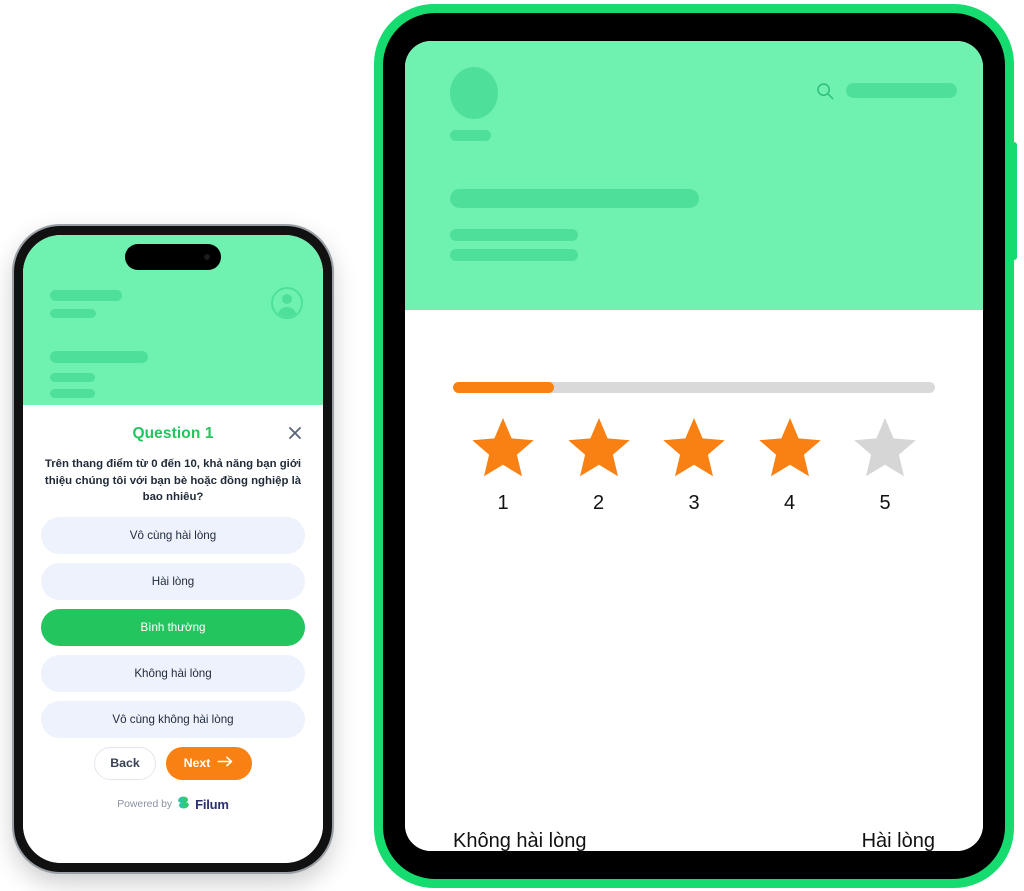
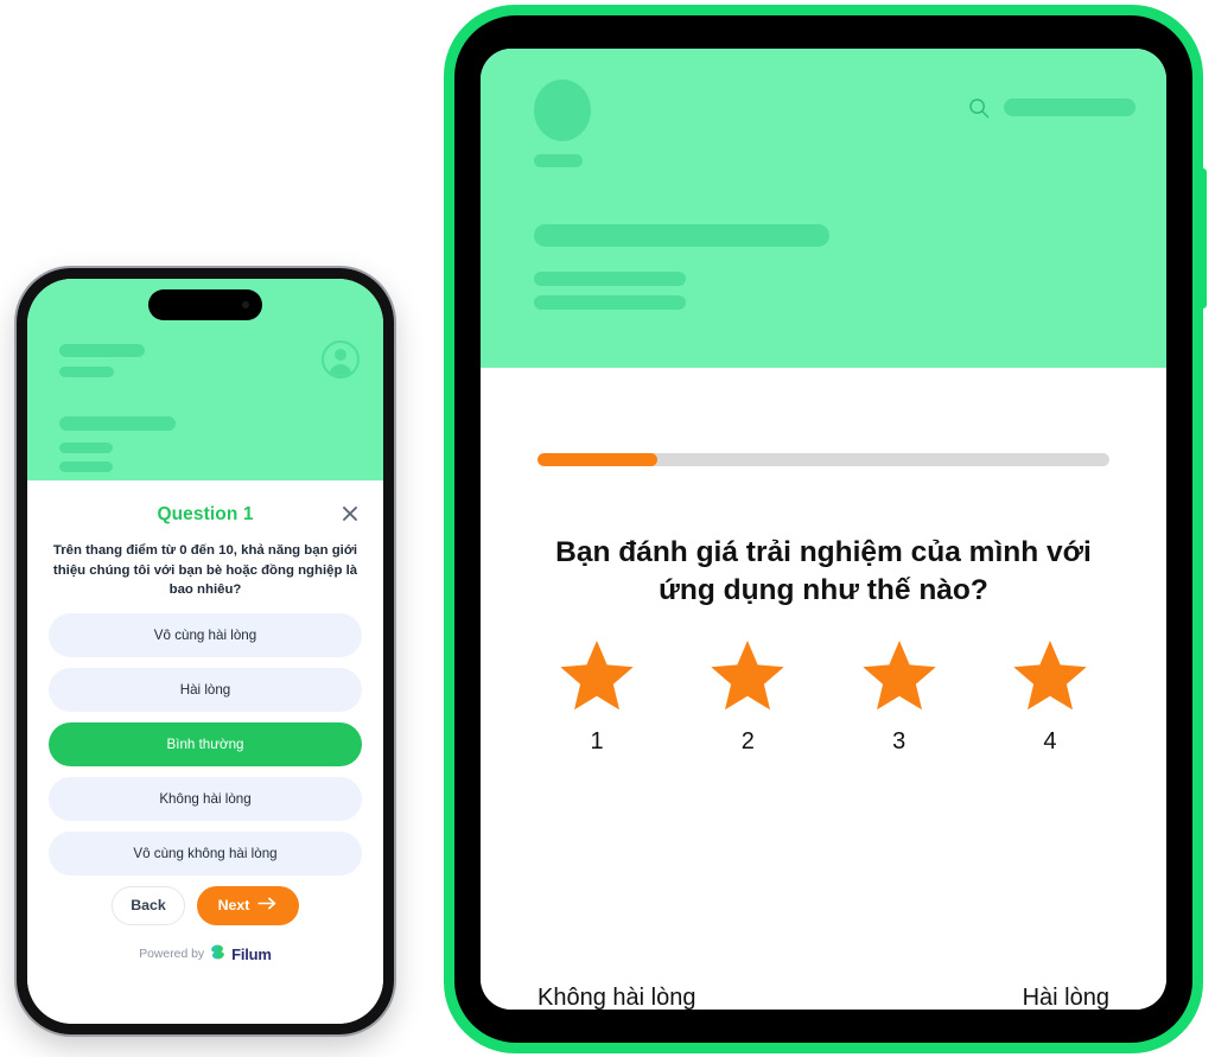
  Question 1
  Trên thang điểm từ 0 đến 10, khả năng bạn giới thiệu chúng tôi với bạn bè hoặc đồng nghiệp là bao nhiêu?
  Vô cùng hài lòng
  Hài lòng
  Bình thường
  Không hài lòng
  Vô cùng không hài lòng
  Back
  Next
  Powered by
  Filum
+ Bạn đánh giá trải nghiệm của mình với ứng dụng như thế nào?
  1
  2
  3
  4
- 5
  Không hài lòng
  Hài lòng
